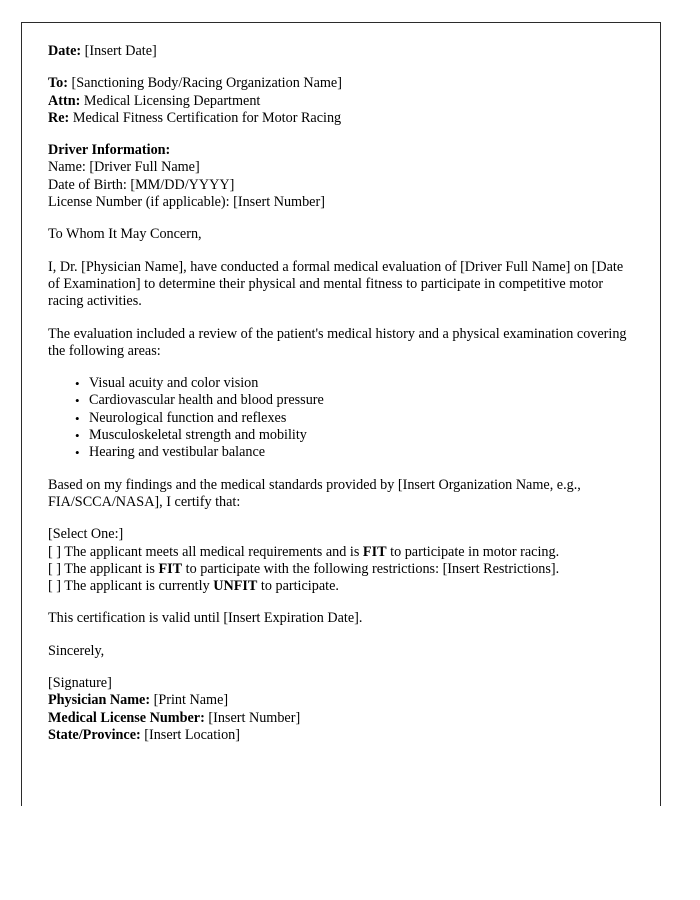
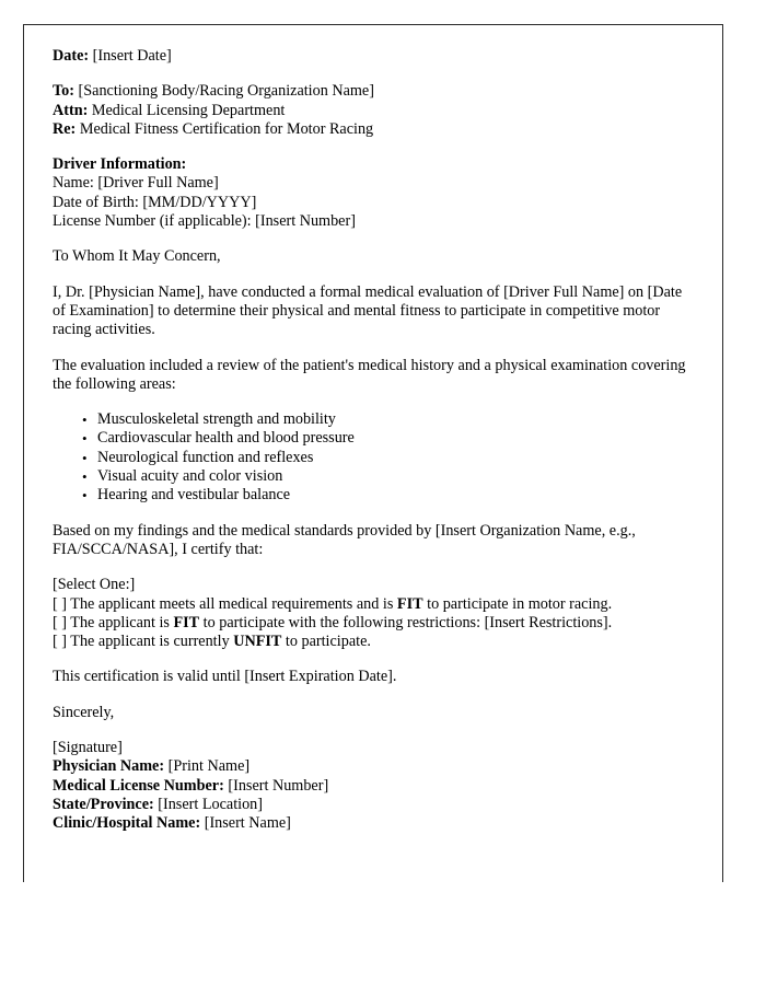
  Date: [Insert Date]
  To: [Sanctioning Body/Racing Organization Name]
  Attn: Medical Licensing Department
  Re: Medical Fitness Certification for Motor Racing
  Driver Information:
  Name: [Driver Full Name]
  Date of Birth: [MM/DD/YYYY]
  License Number (if applicable): [Insert Number]
  To Whom It May Concern,
  I, Dr. [Physician Name], have conducted a formal medical evaluation of [Driver Full Name] on [Date of Examination] to determine their physical and mental fitness to participate in competitive motor racing activities.
  The evaluation included a review of the patient's medical history and a physical examination covering the following areas:
- Visual acuity and color vision
+ Musculoskeletal strength and mobility
  Cardiovascular health and blood pressure
  Neurological function and reflexes
- Musculoskeletal strength and mobility
+ Visual acuity and color vision
  Hearing and vestibular balance
  Based on my findings and the medical standards provided by [Insert Organization Name, e.g., FIA/SCCA/NASA], I certify that:
  [Select One:]
  [ ] The applicant meets all medical requirements and is FIT to participate in motor racing.
  [ ] The applicant is FIT to participate with the following restrictions: [Insert Restrictions].
  [ ] The applicant is currently UNFIT to participate.
  This certification is valid until [Insert Expiration Date].
  Sincerely,
  [Signature]
  Physician Name: [Print Name]
  Medical License Number: [Insert Number]
  State/Province: [Insert Location]
+ Clinic/Hospital Name: [Insert Name]
